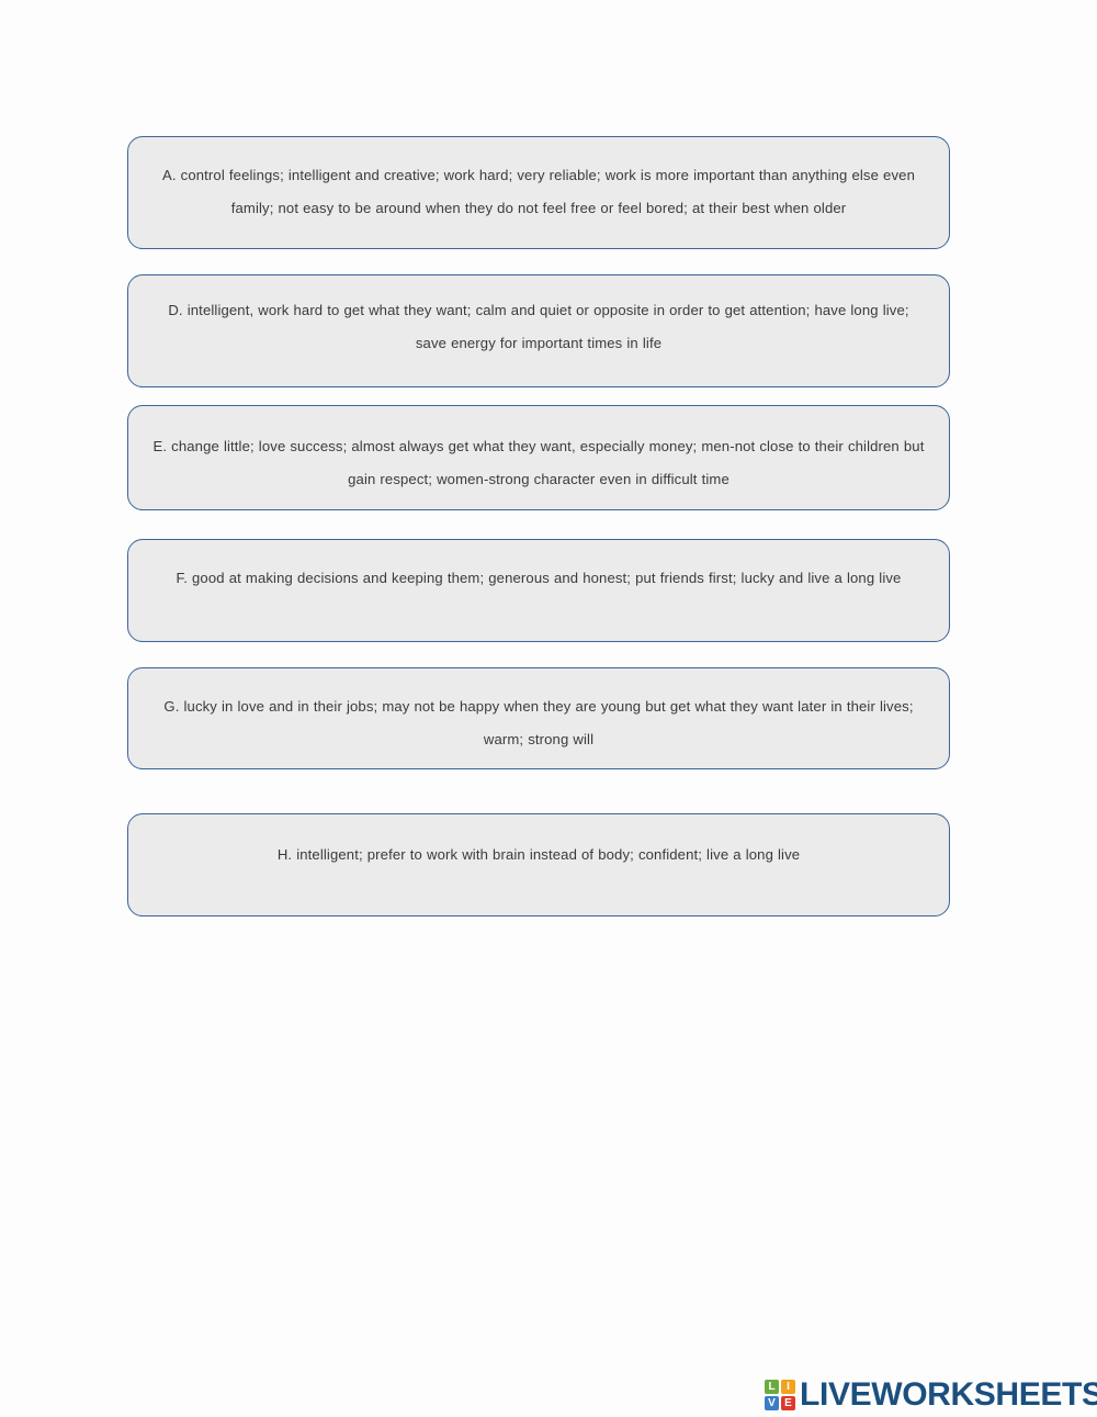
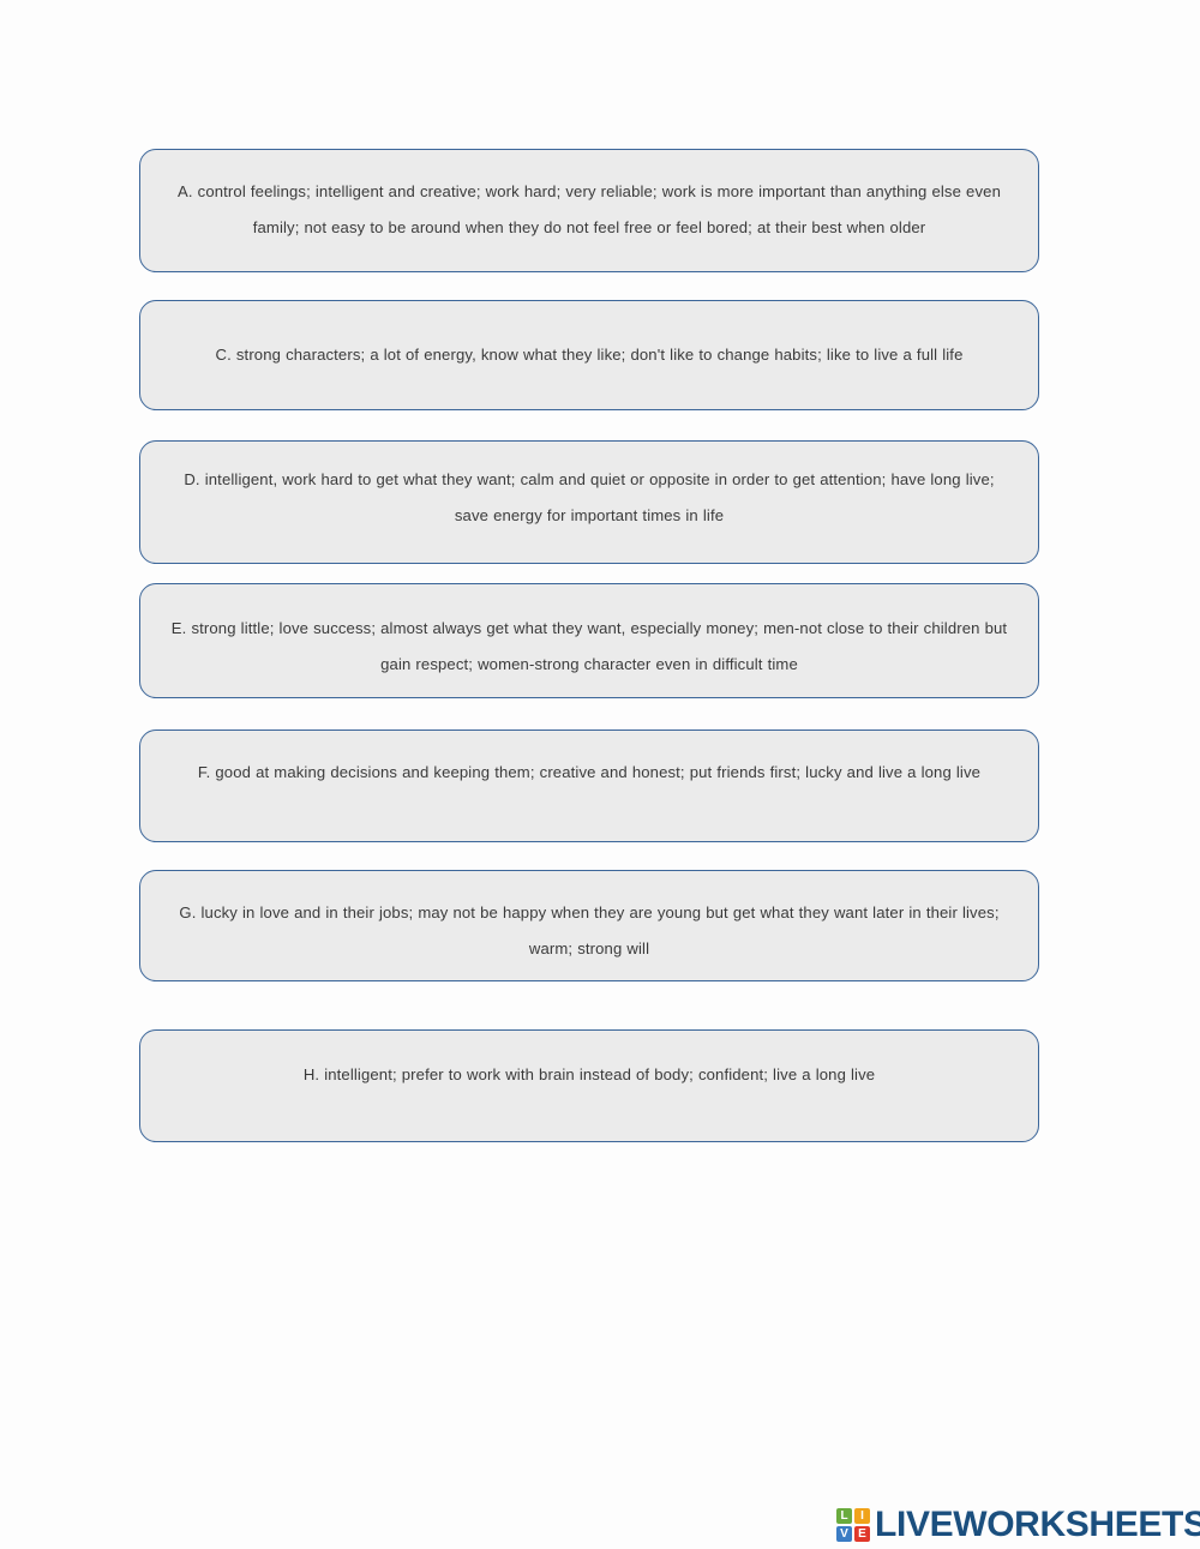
  A. control feelings; intelligent and creative; work hard; very reliable; work is more important than anything else even family; not easy to be around when they do not feel free or feel bored; at their best when older
+ C. strong characters; a lot of energy, know what they like; don't like to change habits; like to live a full life
  D. intelligent, work hard to get what they want; calm and quiet or opposite in order to get attention; have long live; save energy for important times in life
- E. change little; love success; almost always get what they want, especially money; men-not close to their children but gain respect; women-strong character even in difficult time
+ E. strong little; love success; almost always get what they want, especially money; men-not close to their children but gain respect; women-strong character even in difficult time
- F. good at making decisions and keeping them; generous and honest; put friends first; lucky and live a long live
+ F. good at making decisions and keeping them; creative and honest; put friends first; lucky and live a long live
  G. lucky in love and in their jobs; may not be happy when they are young but get what they want later in their lives; warm; strong will
  H. intelligent; prefer to work with brain instead of body; confident; live a long live
  L
  I
  V
  E
  LIVEWORKSHEETS
